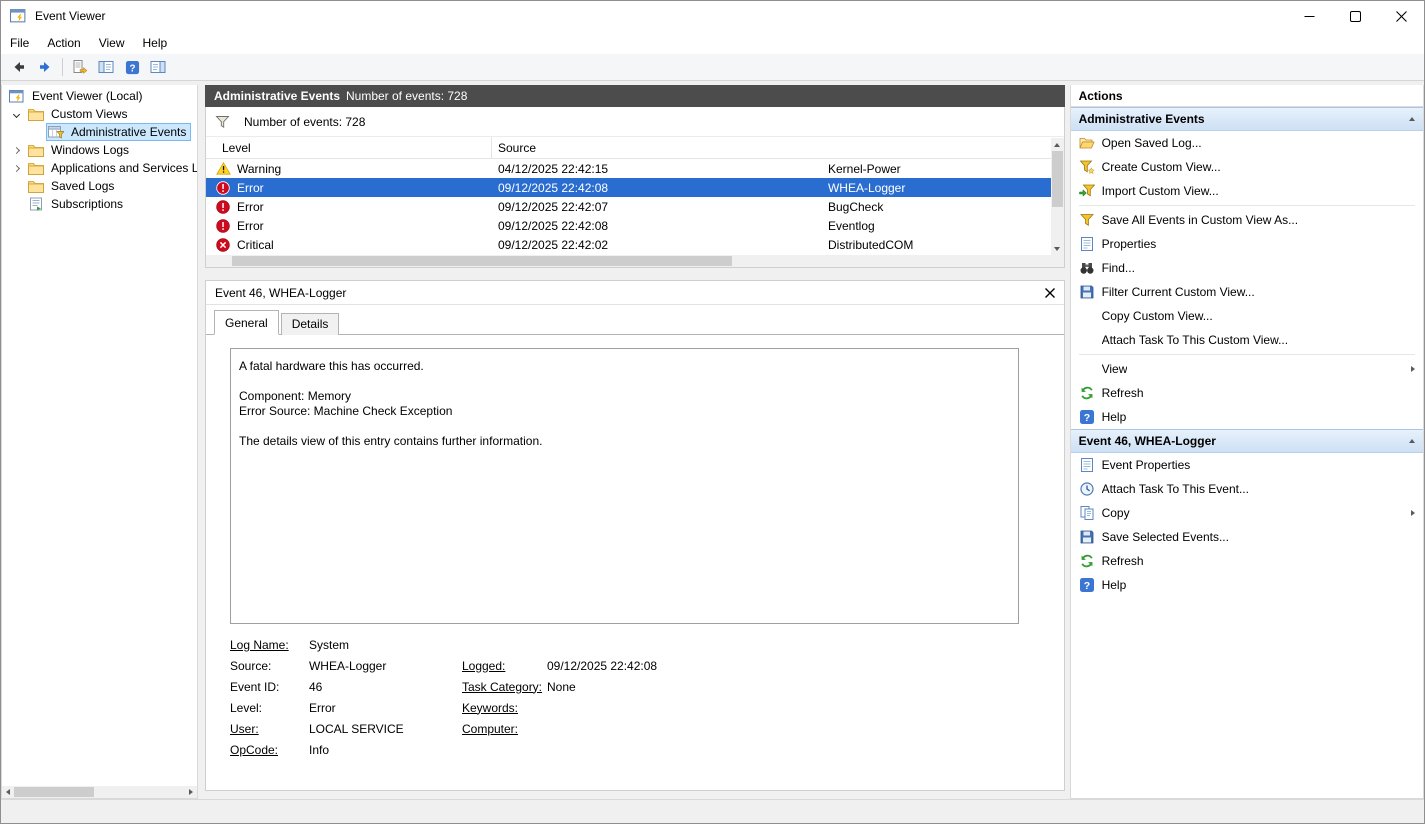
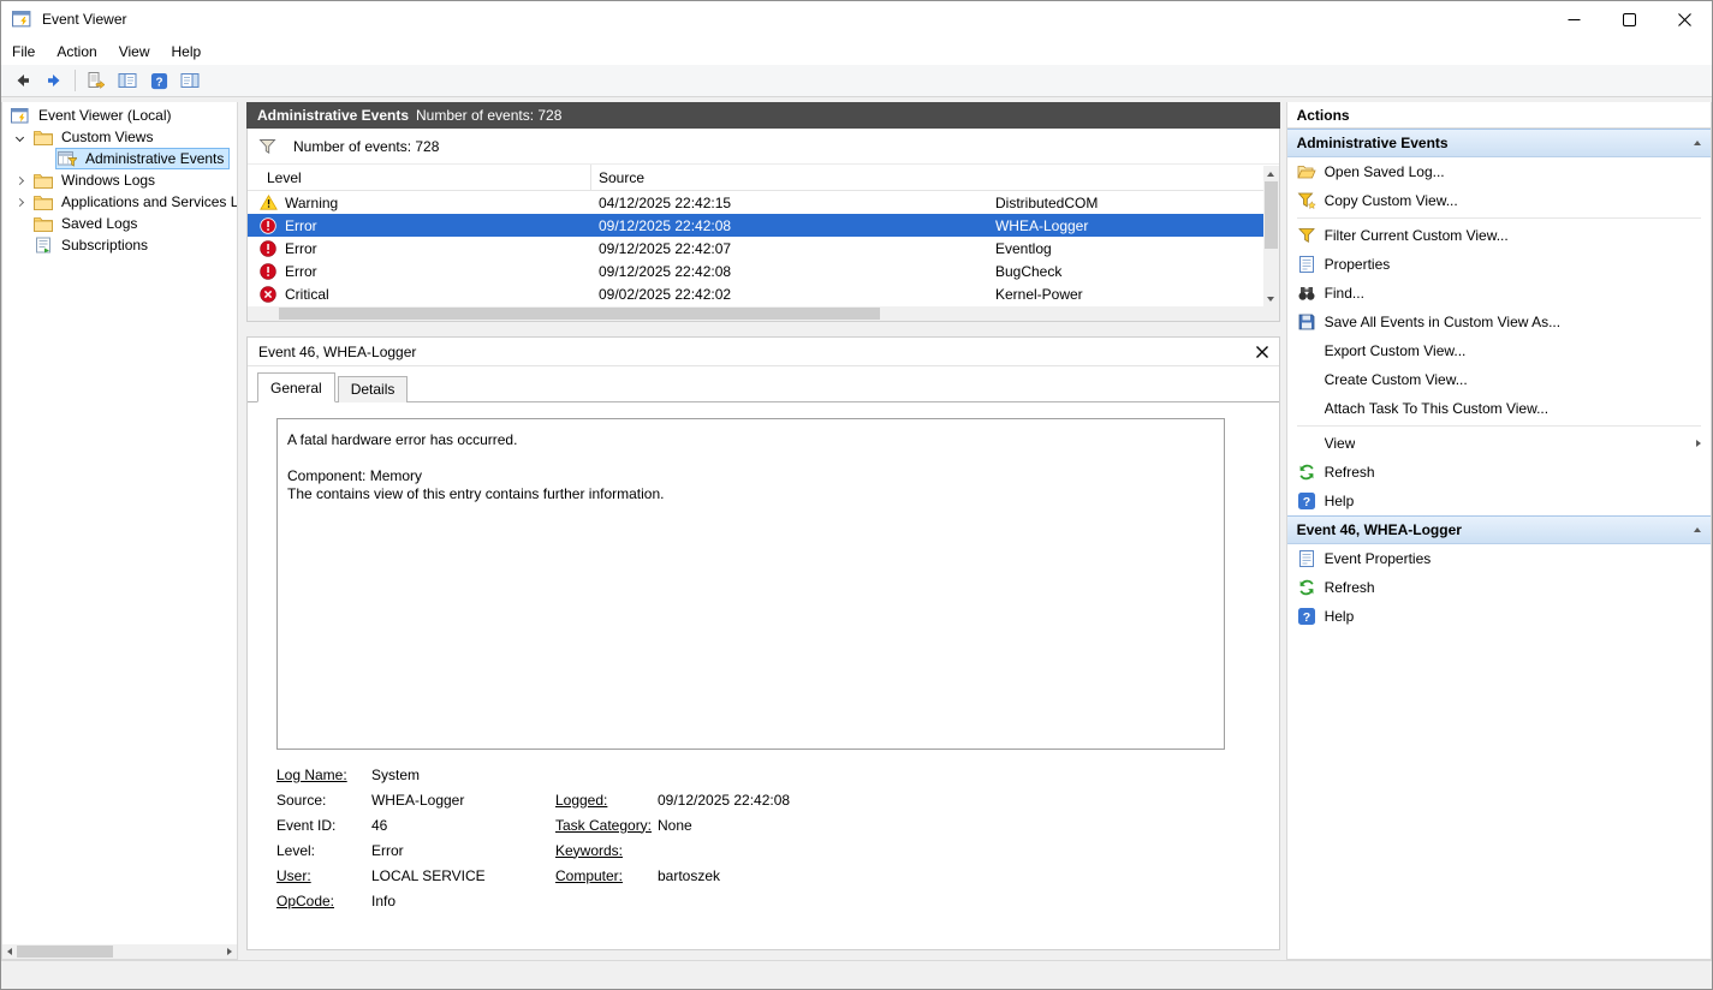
  Event Viewer
  File
  Action
  View
  Help
  ?
  Event Viewer (Local)
  Custom Views
  Administrative Events
  Windows Logs
  Applications and Services L
  Saved Logs
  Subscriptions
  Administrative Events
  Number of events: 728
  Number of events: 728
  Level
  Source
  Warning
  04/12/2025 22:42:15
- Kernel-Power
+ DistributedCOM
  Error
  09/12/2025 22:42:08
  WHEA-Logger
  Error
  09/12/2025 22:42:07
- BugCheck
+ Eventlog
  Error
  09/12/2025 22:42:08
- Eventlog
+ BugCheck
  Critical
- 09/12/2025 22:42:02
+ 09/02/2025 22:42:02
- DistributedCOM
+ Kernel-Power
  Event 46, WHEA-Logger
  General
  Details
- A fatal hardware this has occurred.
+ A fatal hardware error has occurred.
  Component: Memory
- Error Source: Machine Check Exception
- The details view of this entry contains further information.
+ The contains view of this entry contains further information.
  Log Name:
  System
  Source:
  WHEA-Logger
  Logged:
  09/12/2025 22:42:08
  Event ID:
  46
  Task Category:
  None
  Level:
  Error
  Keywords:
  User:
  LOCAL SERVICE
  Computer:
+ bartoszek
  OpCode:
  Info
  Actions
  Administrative Events
  Open Saved Log...
- Create Custom View...
+ Copy Custom View...
- Import Custom View...
- Save All Events in Custom View As...
+ Filter Current Custom View...
  Properties
  Find...
- Filter Current Custom View...
+ Save All Events in Custom View As...
+ Export Custom View...
- Copy Custom View...
+ Create Custom View...
  Attach Task To This Custom View...
  View
  Refresh
  ?
  Help
  Event 46, WHEA-Logger
  Event Properties
- Attach Task To This Event...
- Copy
- Save Selected Events...
  Refresh
  ?
  Help
